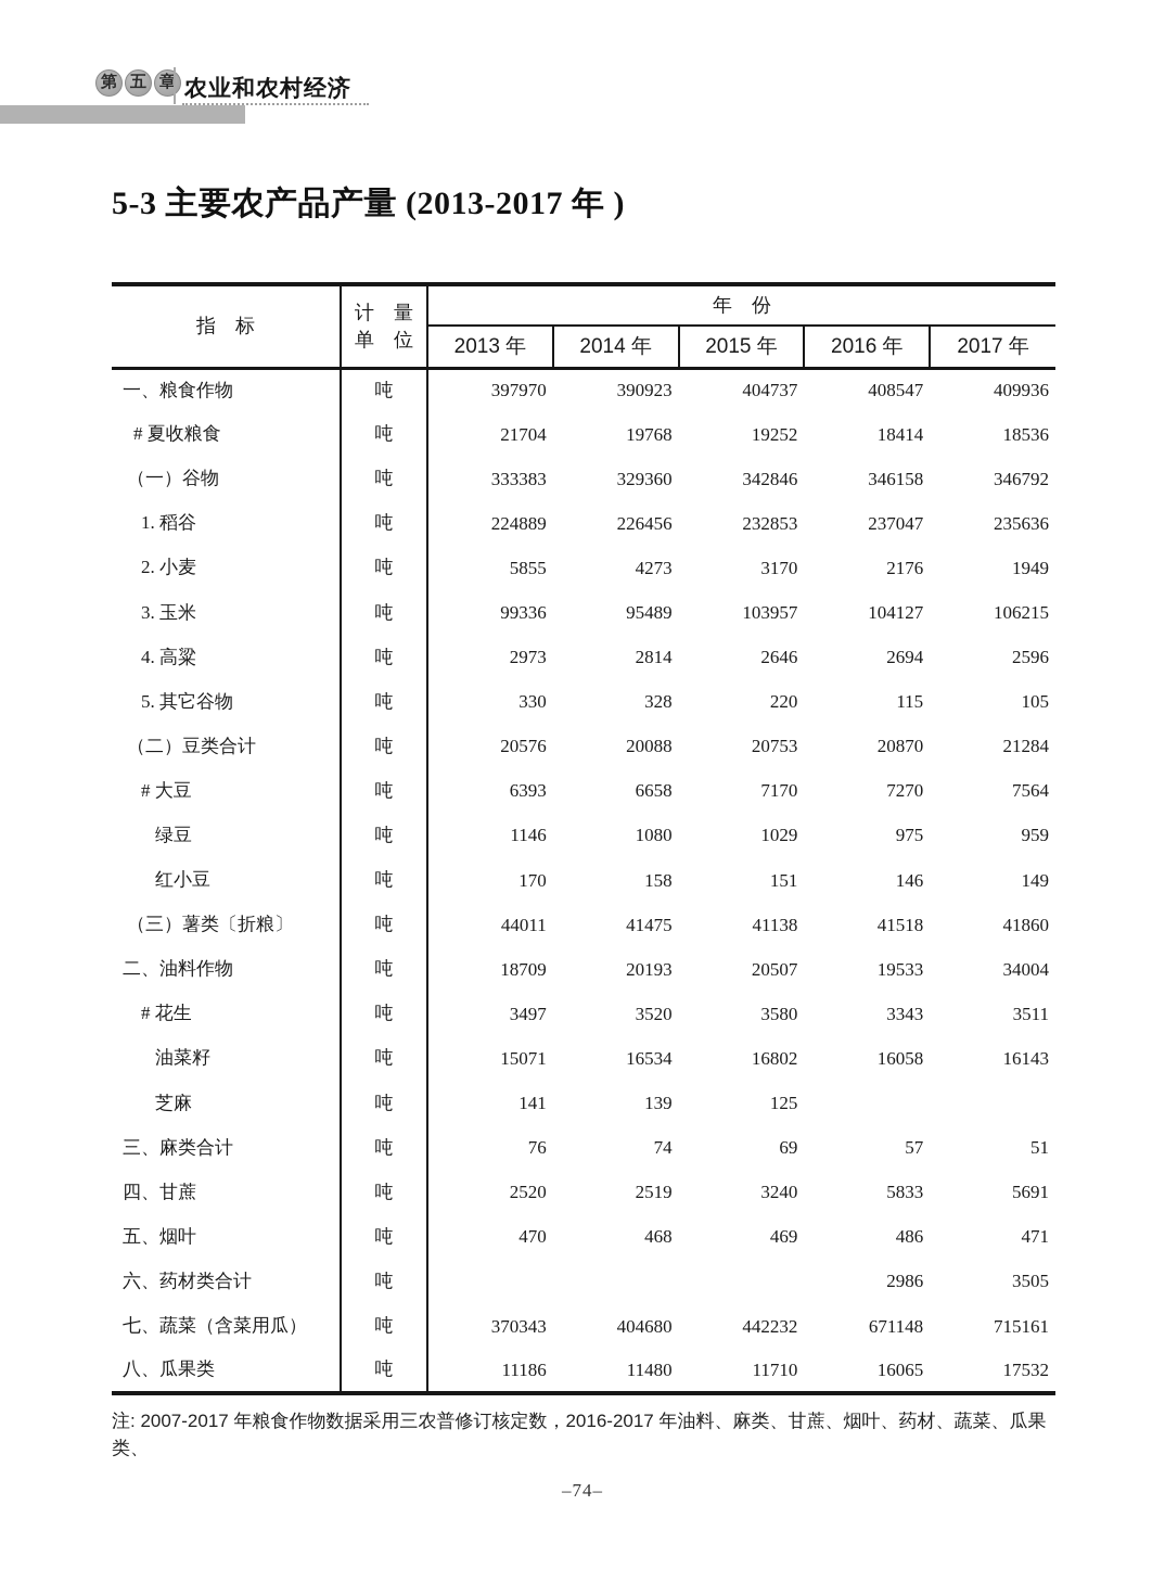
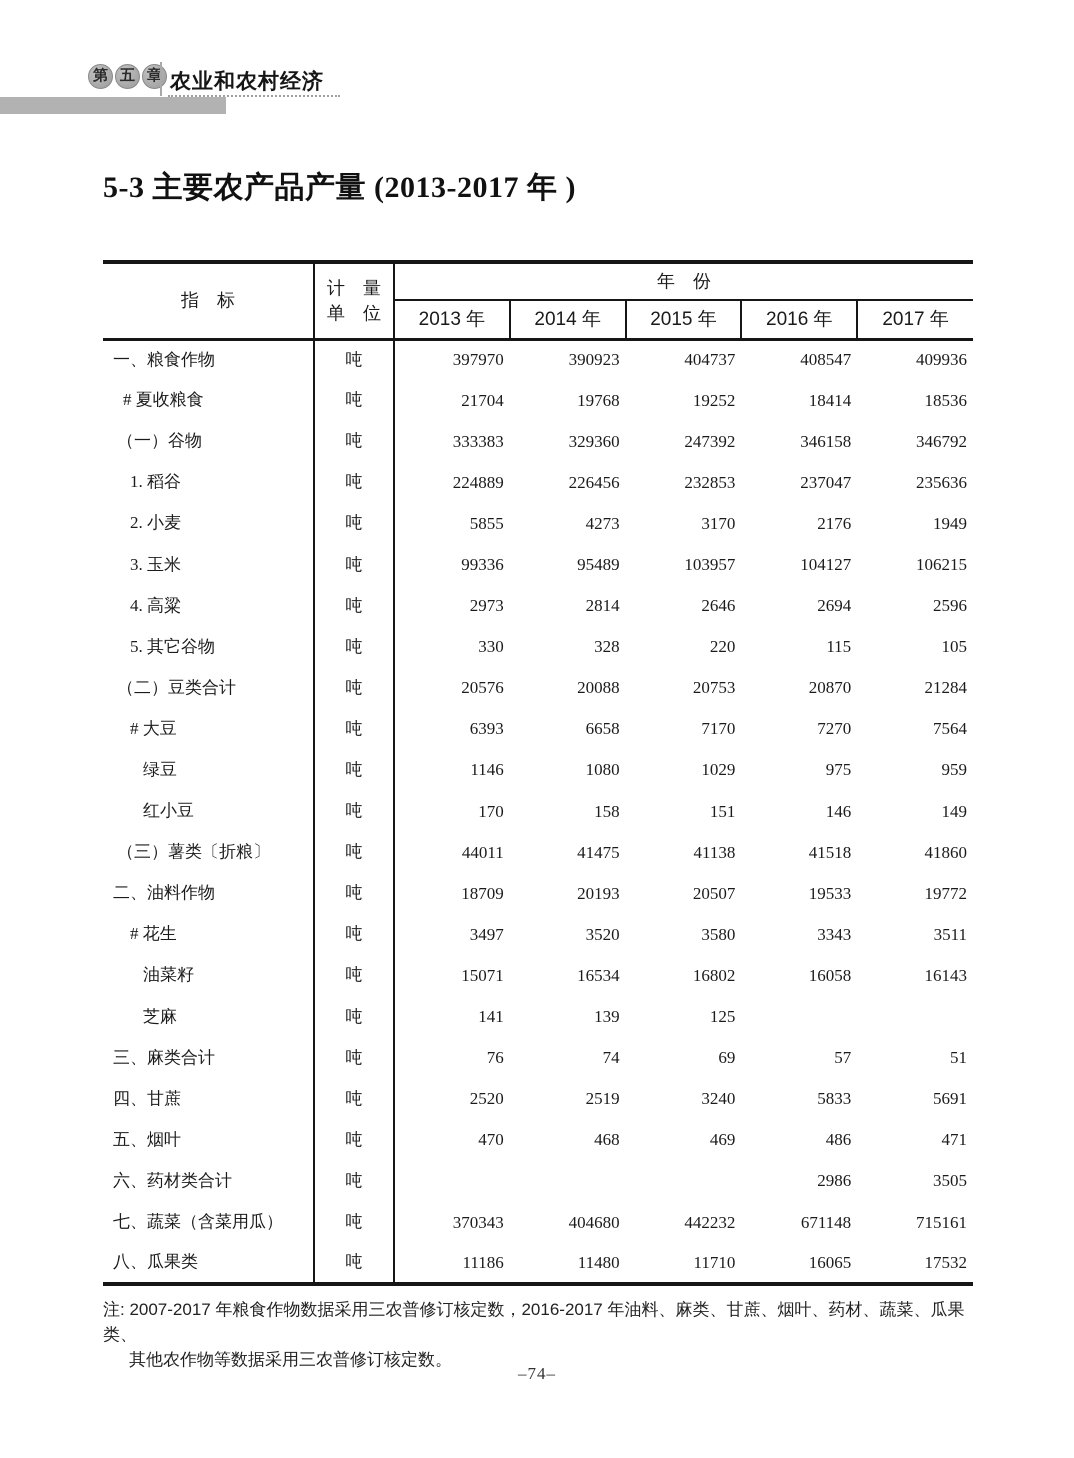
  第
  五
  章
  农业和农村经济
  5-3 主要农产品产量 (2013-2017 年 )
  指 标	计 量单 位	年 份
  2013 年	2014 年	2015 年	2016 年	2017 年
  一、粮食作物	吨	397970	390923	404737	408547	409936
  # 夏收粮食	吨	21704	19768	19252	18414	18536
- （一）谷物	吨	333383	329360	342846	346158	346792
+ （一）谷物	吨	333383	329360	247392	346158	346792
  1. 稻谷	吨	224889	226456	232853	237047	235636
  2. 小麦	吨	5855	4273	3170	2176	1949
  3. 玉米	吨	99336	95489	103957	104127	106215
  4. 高粱	吨	2973	2814	2646	2694	2596
  5. 其它谷物	吨	330	328	220	115	105
  （二）豆类合计	吨	20576	20088	20753	20870	21284
  # 大豆	吨	6393	6658	7170	7270	7564
  绿豆	吨	1146	1080	1029	975	959
  红小豆	吨	170	158	151	146	149
  （三）薯类〔折粮〕	吨	44011	41475	41138	41518	41860
- 二、油料作物	吨	18709	20193	20507	19533	34004
+ 二、油料作物	吨	18709	20193	20507	19533	19772
  # 花生	吨	3497	3520	3580	3343	3511
  油菜籽	吨	15071	16534	16802	16058	16143
  芝麻	吨	141	139	125
  三、麻类合计	吨	76	74	69	57	51
  四、甘蔗	吨	2520	2519	3240	5833	5691
  五、烟叶	吨	470	468	469	486	471
  六、药材类合计	吨				2986	3505
  七、蔬菜（含菜用瓜）	吨	370343	404680	442232	671148	715161
  八、瓜果类	吨	11186	11480	11710	16065	17532
  注: 2007-2017 年粮食作物数据采用三农普修订核定数，2016-2017 年油料、麻类、甘蔗、烟叶、药材、蔬菜、瓜果类、
+ 其他农作物等数据采用三农普修订核定数。
  –74–
